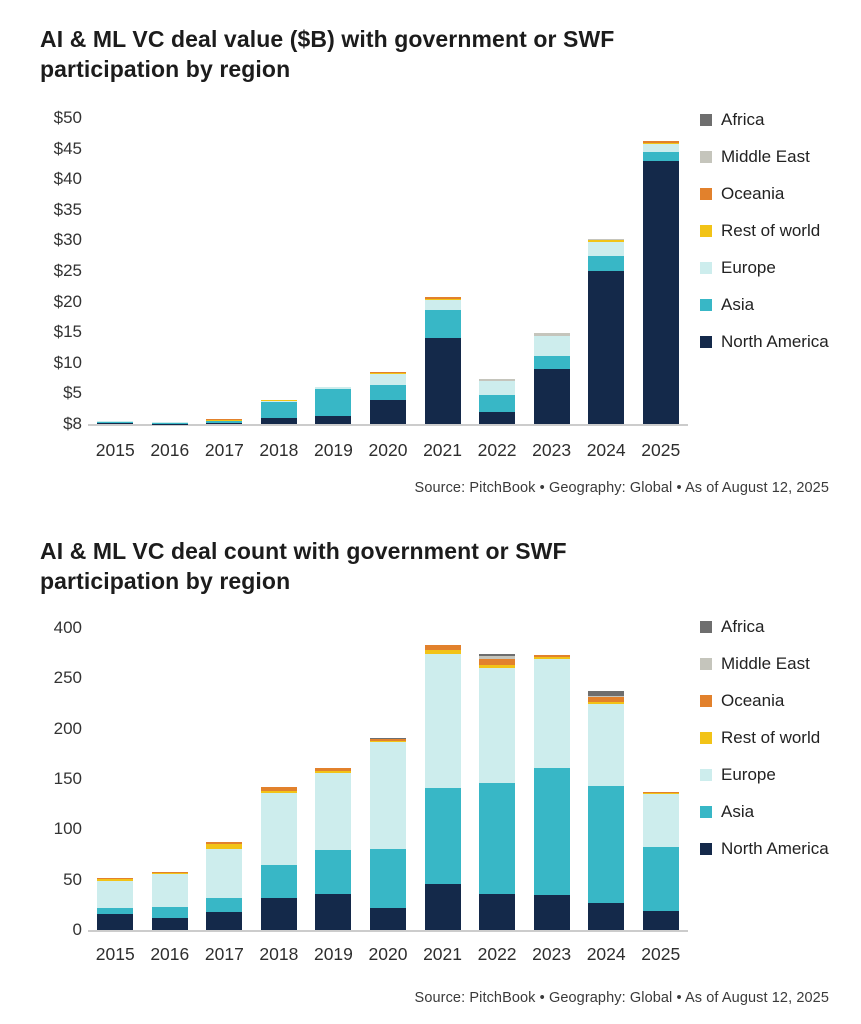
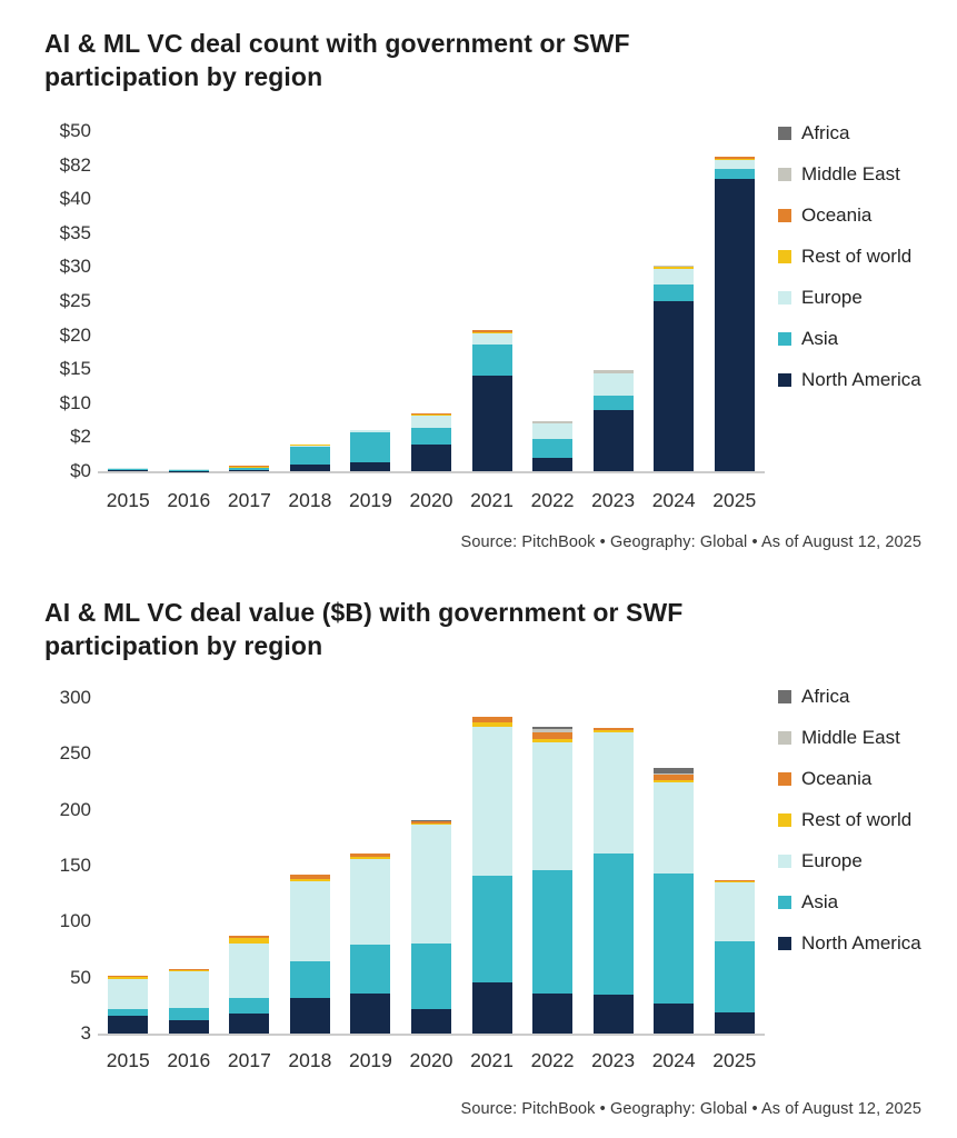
- AI & ML VC deal value ($B) with government or SWF participation by region
+ AI & ML VC deal count with government or SWF participation by region
- $8
+ $0
- $5
+ $2
  $10
  $15
  $20
  $25
  $30
  $35
  $40
- $45
+ $82
  $50
  2015
  2016
  2017
  2018
  2019
  2020
  2021
  2022
  2023
  2024
  2025
  Africa
  Middle East
  Oceania
  Rest of world
  Europe
  Asia
  North America
  Source: PitchBook • Geography: Global • As of August 12, 2025
- AI & ML VC deal count with government or SWF participation by region
+ AI & ML VC deal value ($B) with government or SWF participation by region
- 0
+ 3
  50
  100
  150
  200
  250
- 400
+ 300
  2015
  2016
  2017
  2018
  2019
  2020
  2021
  2022
  2023
  2024
  2025
  Africa
  Middle East
  Oceania
  Rest of world
  Europe
  Asia
  North America
  Source: PitchBook • Geography: Global • As of August 12, 2025
